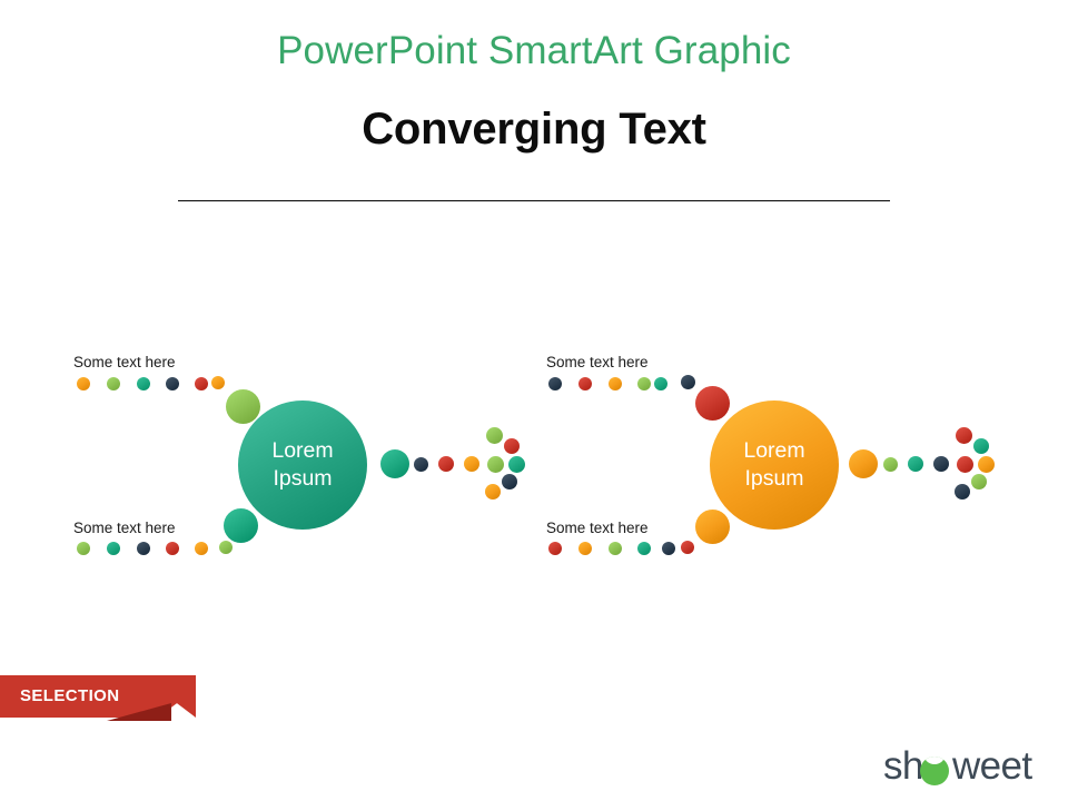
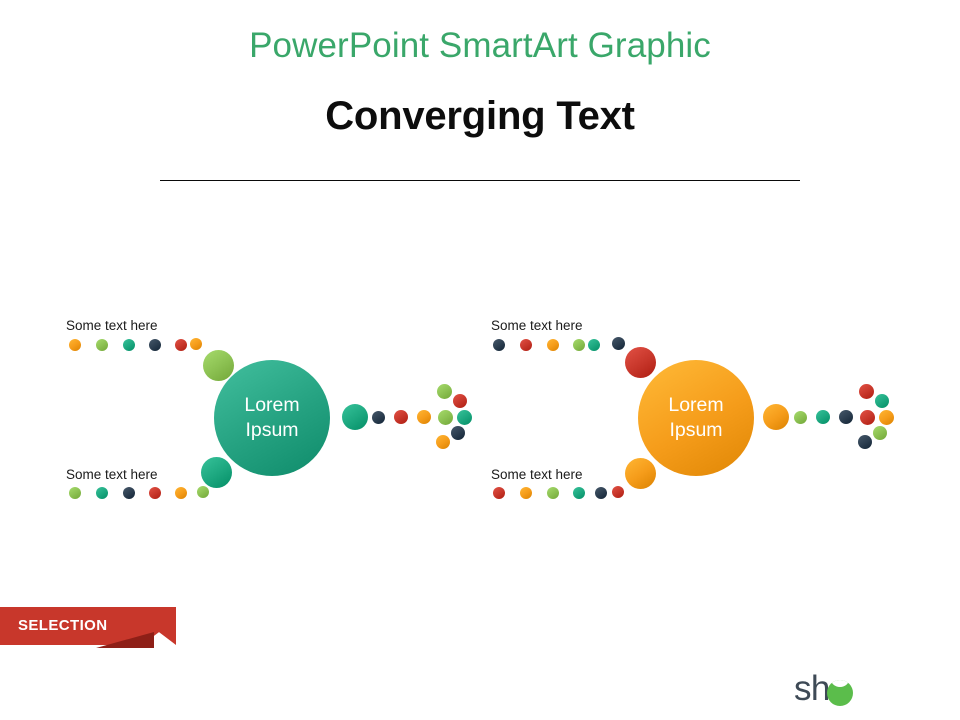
  PowerPoint SmartArt Graphic
  Converging Text
  Some text here
  Some text here
  Lorem
  Ipsum
  Some text here
  Some text here
  Lorem
  Ipsum
  SELECTION
  sh
- weet
